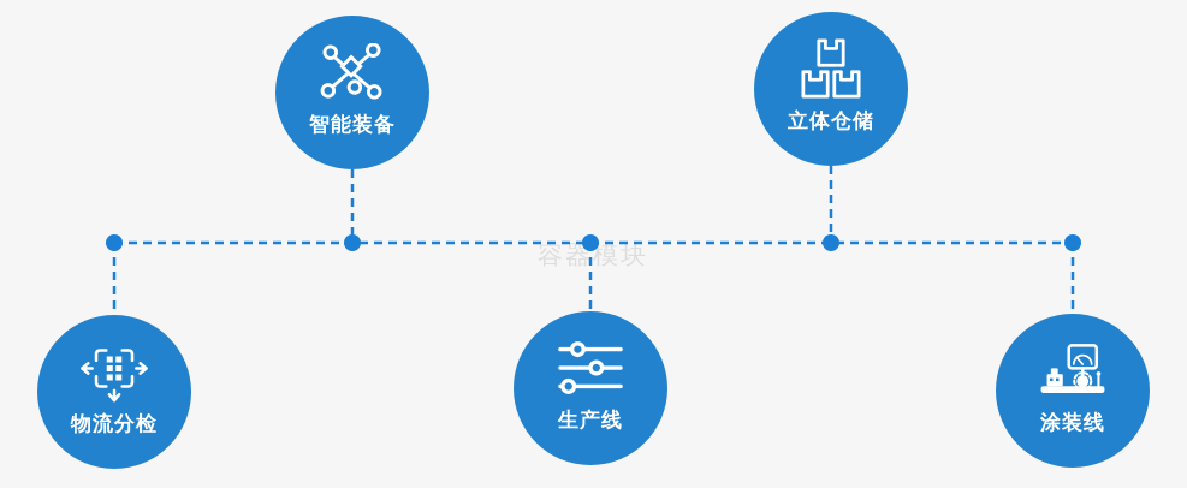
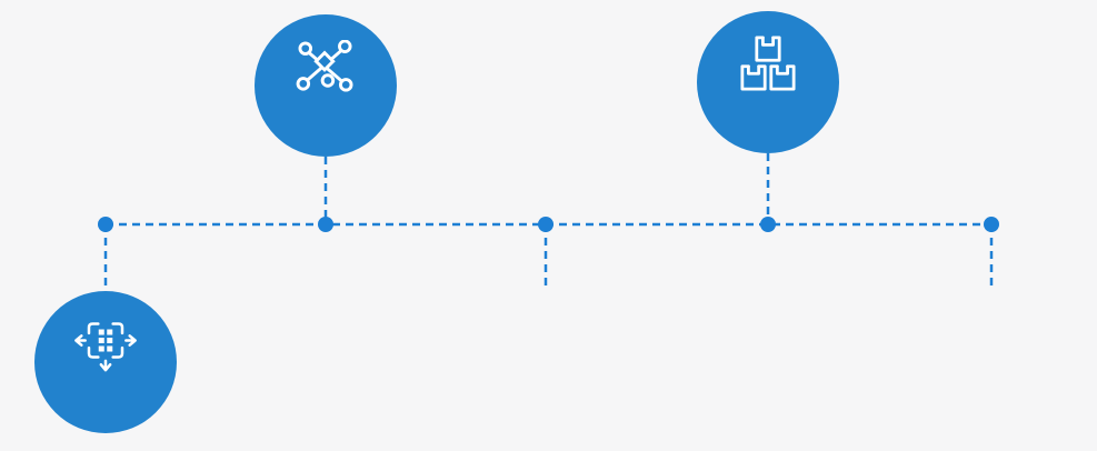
- 容器模块
- 智能装备
- 立体仓储
- 物流分检
- 生产线
- 涂装线
